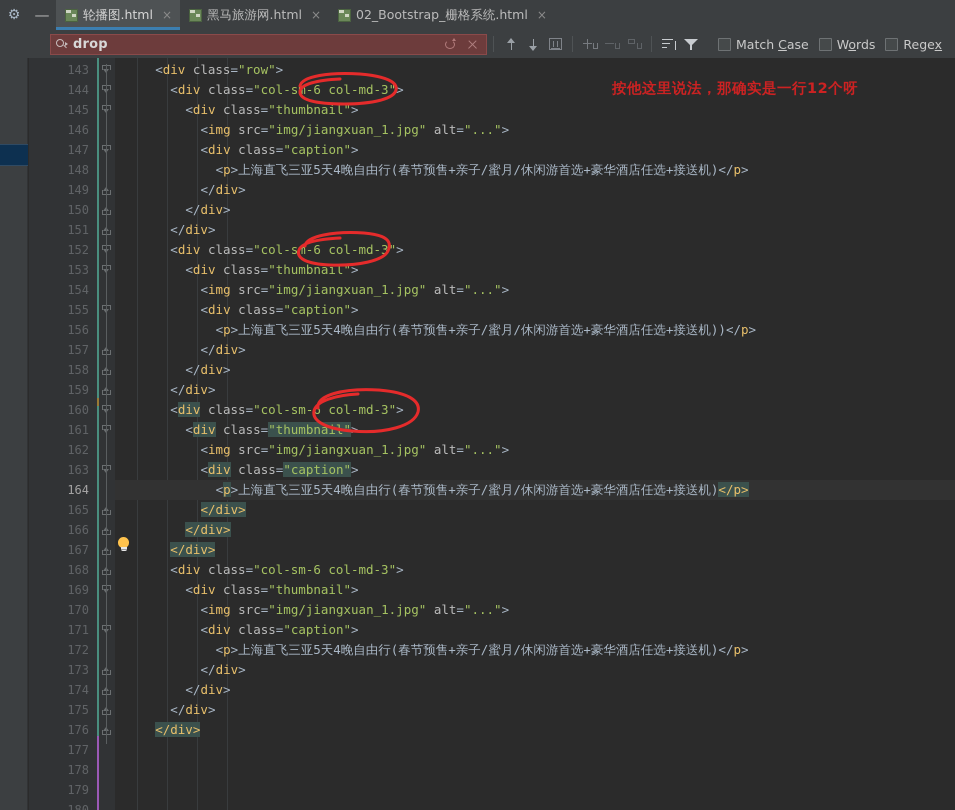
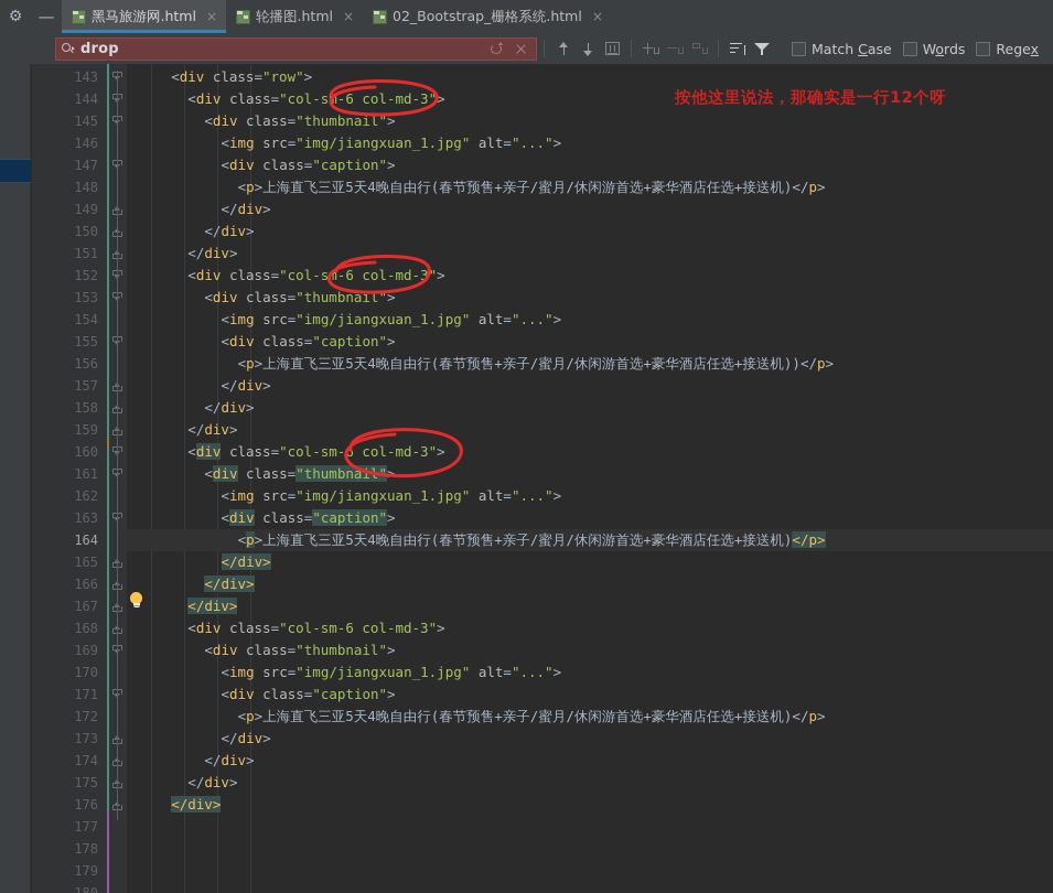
  ⚙
  —
- 轮播图.html
+ 黑马旅游网.html
  ×
- 黑马旅游网.html
+ 轮播图.html
  ×
  02_Bootstrap_栅格系统.html
  ×
  drop
  Match Case
  Words
  Regex
  143
  144
  145
  146
  147
  148
  149
  150
  151
  152
  153
  154
  155
  156
  157
  158
  159
  160
  161
  162
  163
  164
  165
  166
  167
  168
  169
  170
  171
  172
  173
  174
  175
  176
  177
  178
  179
  <div class="row">
  <div class="col-s-6 col-md-3">
  <div class="thumbnail">
  <img src="img/jiangxuan_1.jpg" alt="...">
  <div class="caption">
  <p>上海直飞三亚5天4晚自由行(春节预售+亲子/蜜月/休闲游首选+豪华酒店任选+接送机)</p>
  </div>
  </div>
  </div>
  <div class="col-sm-6 col-md-3">
  <div class="thumbnail">
  <img src="img/jiangxuan_1.jpg" alt="...">
  <div class="caption">
  <p>上海直飞三亚5天4晚自由行(春节预售+亲子/蜜月/休闲游首选+豪华酒店任选+接送机))</p>
  </div>
  </div>
  </div>
  <div class="col-sm-6 col-md-3">
  <div class="thumbnai >
  <img src="img/jiangxuan_1.jpg" alt="...">
  <div class="caption">
  <p>上海直飞三亚5天4晚自由行(春节预售+亲子/蜜月/休闲游首选+豪华酒店任选+接送机)</p>
  </div>
  </div>
  </div>
  <div class="col-sm-6 col-md-3">
  <div class="thumbnail">
  <img src="img/jiangxuan_1.jpg" alt="...">
  <div class="caption">
  <p>上海直飞三亚5天4晚自由行(春节预售+亲子/蜜月/休闲游首选+豪华酒店任选+接送机)</p>
  </div>
  </div>
  </div>
  </div>
  按他这里说法，那确实是一行12个呀
